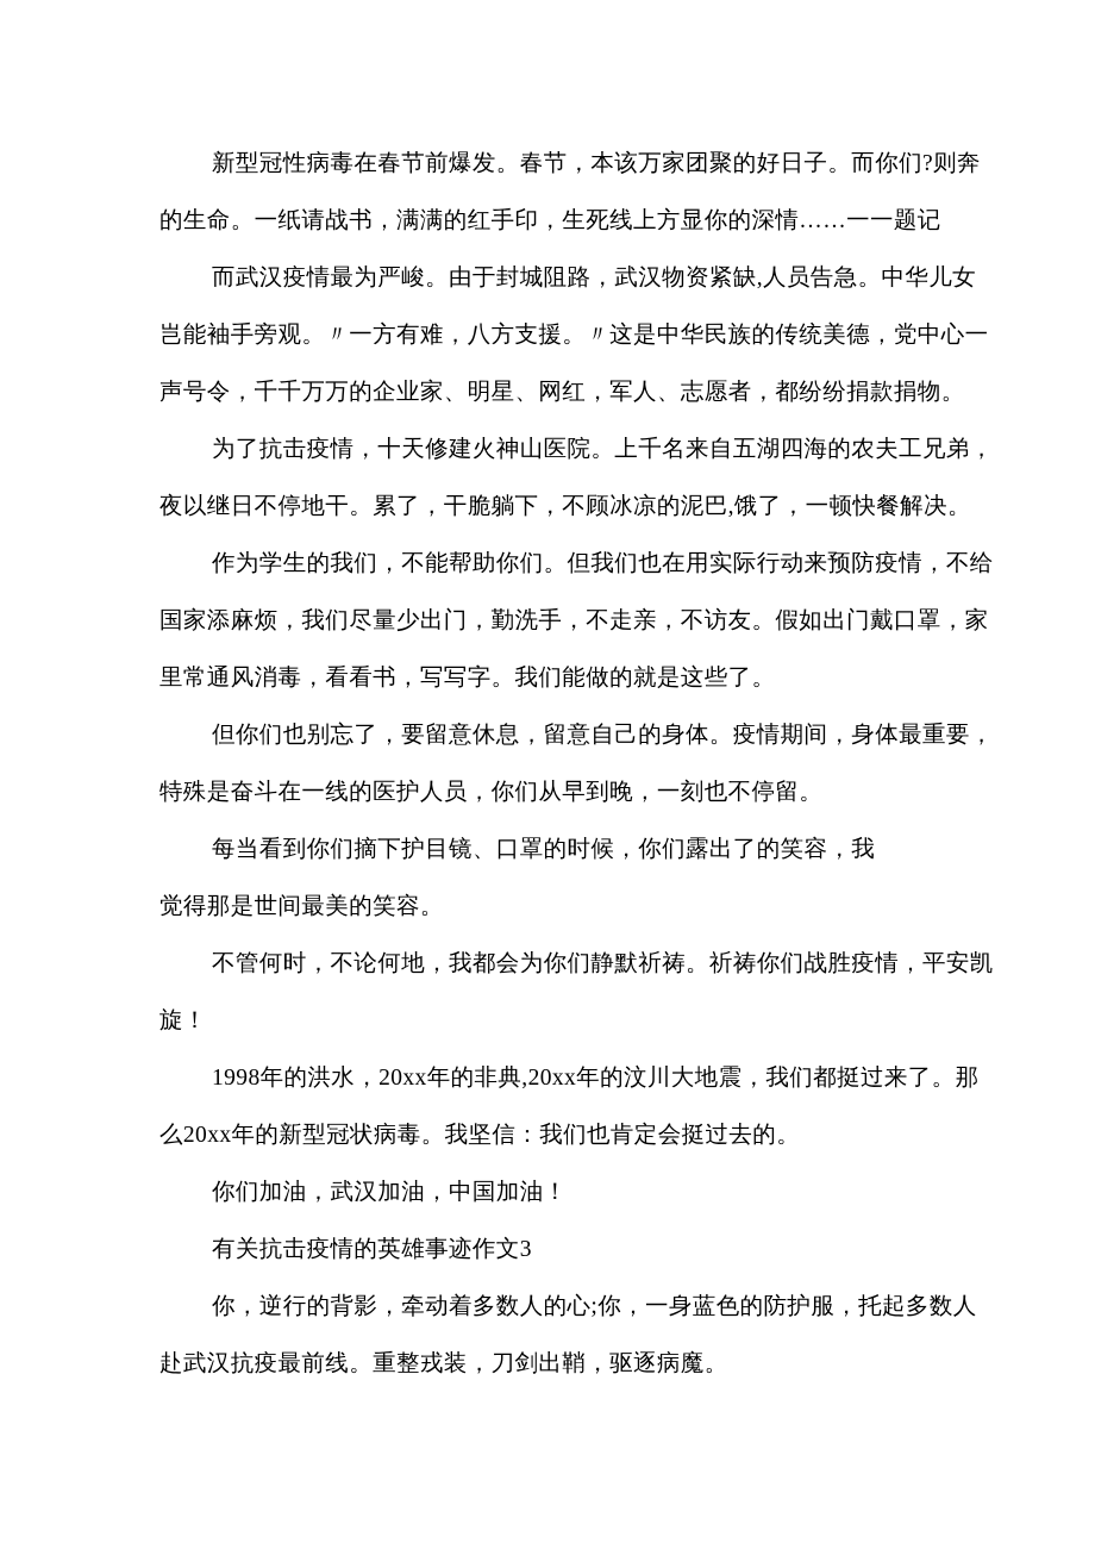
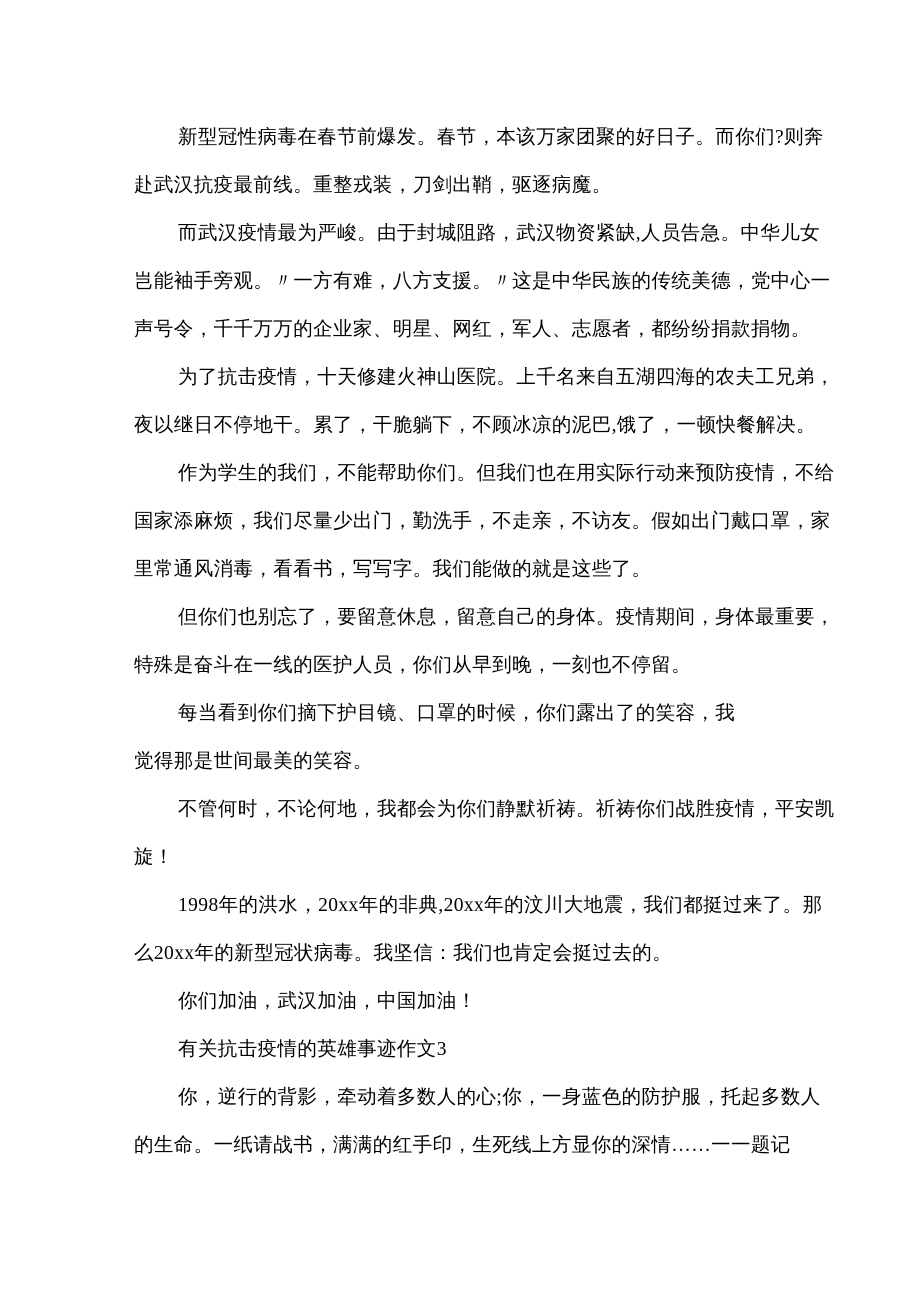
  新型冠性病毒在春节前爆发。春节，本该万家团聚的好日子。而你们?则奔
- 的生命。一纸请战书，满满的红手印，生死线上方显你的深情……一一题记
+ 赴武汉抗疫最前线。重整戎装，刀剑出鞘，驱逐病魔。
  而武汉疫情最为严峻。由于封城阻路，武汉物资紧缺,人员告急。中华儿女
  岂能袖手旁观。〃一方有难，八方支援。〃这是中华民族的传统美德，党中心一
  声号令，千千万万的企业家、明星、网红，军人、志愿者，都纷纷捐款捐物。
  为了抗击疫情，十天修建火神山医院。上千名来自五湖四海的农夫工兄弟，
  夜以继日不停地干。累了，干脆躺下，不顾冰凉的泥巴,饿了，一顿快餐解决。
  作为学生的我们，不能帮助你们。但我们也在用实际行动来预防疫情，不给
  国家添麻烦，我们尽量少出门，勤洗手，不走亲，不访友。假如出门戴口罩，家
  里常通风消毒，看看书，写写字。我们能做的就是这些了。
  但你们也别忘了，要留意休息，留意自己的身体。疫情期间，身体最重要，
  特殊是奋斗在一线的医护人员，你们从早到晚，一刻也不停留。
  每当看到你们摘下护目镜、口罩的时候，你们露出了的笑容，我
  觉得那是世间最美的笑容。
  不管何时，不论何地，我都会为你们静默祈祷。祈祷你们战胜疫情，平安凯
  旋！
  1998年的洪水，20xx年的非典,20xx年的汶川大地震，我们都挺过来了。那
  么20xx年的新型冠状病毒。我坚信：我们也肯定会挺过去的。
  你们加油，武汉加油，中国加油！
  有关抗击疫情的英雄事迹作文3
  你，逆行的背影，牵动着多数人的心;你，一身蓝色的防护服，托起多数人
- 赴武汉抗疫最前线。重整戎装，刀剑出鞘，驱逐病魔。
+ 的生命。一纸请战书，满满的红手印，生死线上方显你的深情……一一题记
